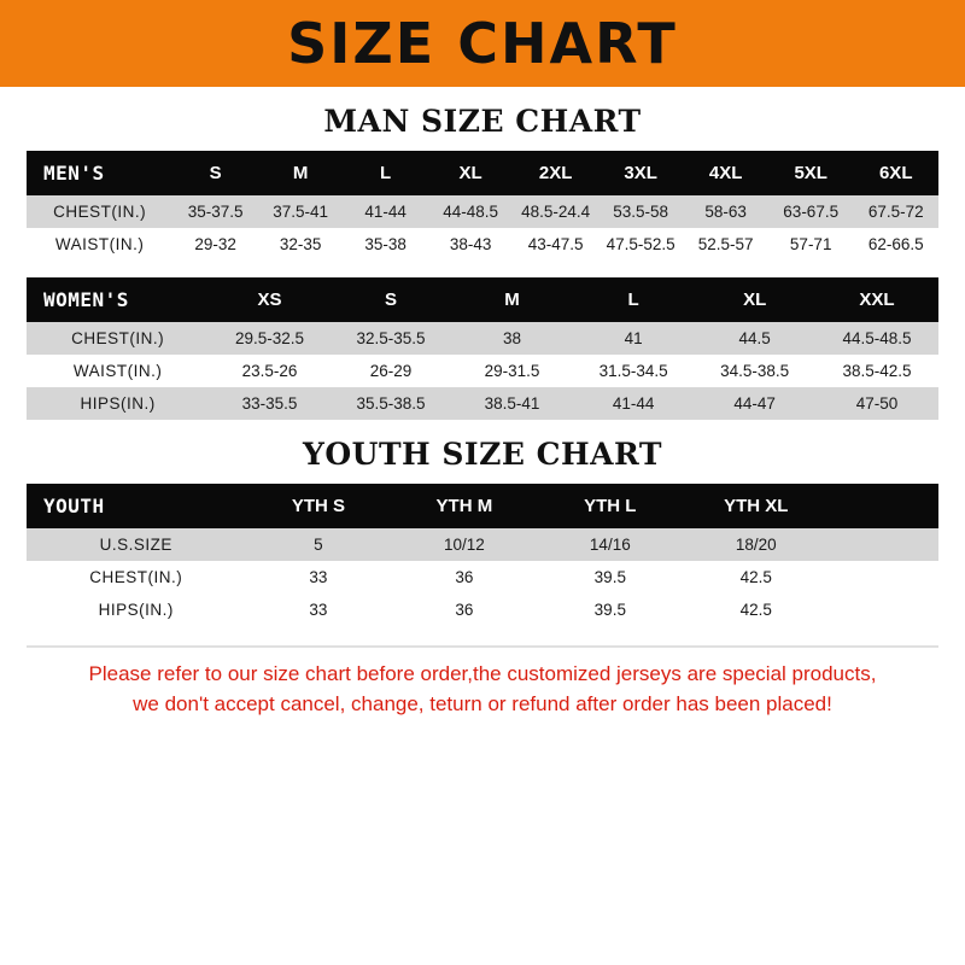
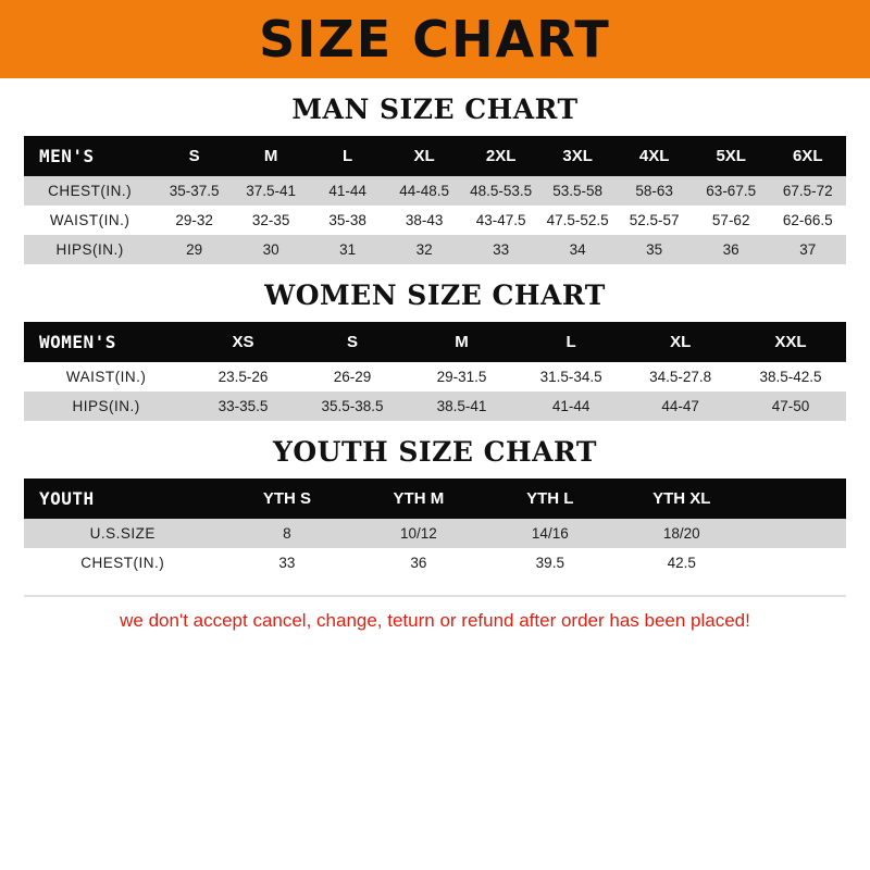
  SIZE CHART
  MAN SIZE CHART
  MEN'S	S	M	L	XL	2XL	3XL	4XL	5XL	6XL
- CHEST(IN.)	35-37.5	37.5-41	41-44	44-48.5	48.5-24.4	53.5-58	58-63	63-67.5	67.5-72
+ CHEST(IN.)	35-37.5	37.5-41	41-44	44-48.5	48.5-53.5	53.5-58	58-63	63-67.5	67.5-72
- WAIST(IN.)	29-32	32-35	35-38	38-43	43-47.5	47.5-52.5	52.5-57	57-71	62-66.5
+ WAIST(IN.)	29-32	32-35	35-38	38-43	43-47.5	47.5-52.5	52.5-57	57-62	62-66.5
+ HIPS(IN.)	29	30	31	32	33	34	35	36	37
+ WOMEN SIZE CHART
  WOMEN'S	XS	S	M	L	XL	XXL
- CHEST(IN.)	29.5-32.5	32.5-35.5	38	41	44.5	44.5-48.5
- WAIST(IN.)	23.5-26	26-29	29-31.5	31.5-34.5	34.5-38.5	38.5-42.5
+ WAIST(IN.)	23.5-26	26-29	29-31.5	31.5-34.5	34.5-27.8	38.5-42.5
  HIPS(IN.)	33-35.5	35.5-38.5	38.5-41	41-44	44-47	47-50
  YOUTH SIZE CHART
  YOUTH	YTH S	YTH M	YTH L	YTH XL
- U.S.SIZE	5	10/12	14/16	18/20
+ U.S.SIZE	8	10/12	14/16	18/20
  CHEST(IN.)	33	36	39.5	42.5
- HIPS(IN.)	33	36	39.5	42.5
- Please refer to our size chart before order,the customized jerseys are special products,
  we don't accept cancel, change, teturn or refund after order has been placed!
